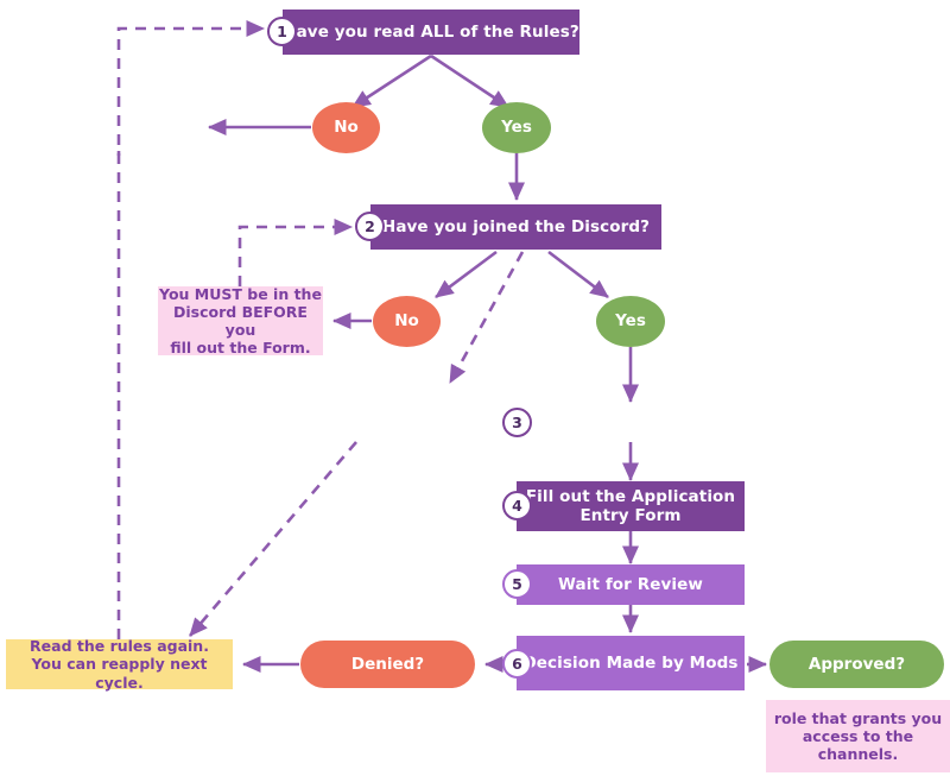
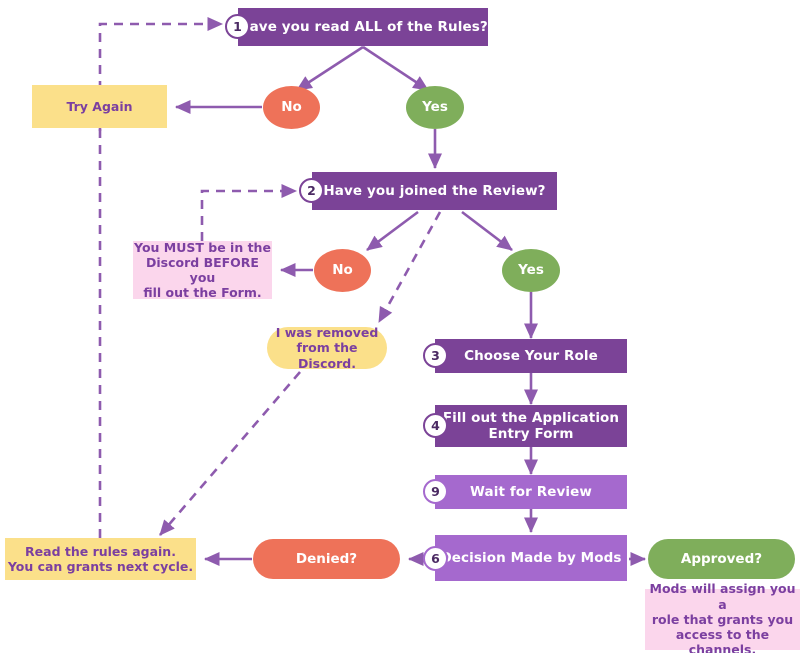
  ave you read ALL of the Rules?
  1
+ Try Again
  No
  Yes
- Have you joined the Discord?
+ Have you joined the Review?
  2
  You MUST be in the
  Discord BEFORE you
  fill out the Form.
  No
  Yes
+ I was removed
+ from the Discord.
+ Choose Your Role
  3
  Fill out the Application
  Entry Form
  4
  Wait for Review
- 5
+ 9
  ecision Made by Mods
  6
  Denied?
  Approved?
  Read the rules again.
- You can reapply next cycle.
+ You can grants next cycle.
+ Mods will assign you a
  role that grants you
  access to the channels.
